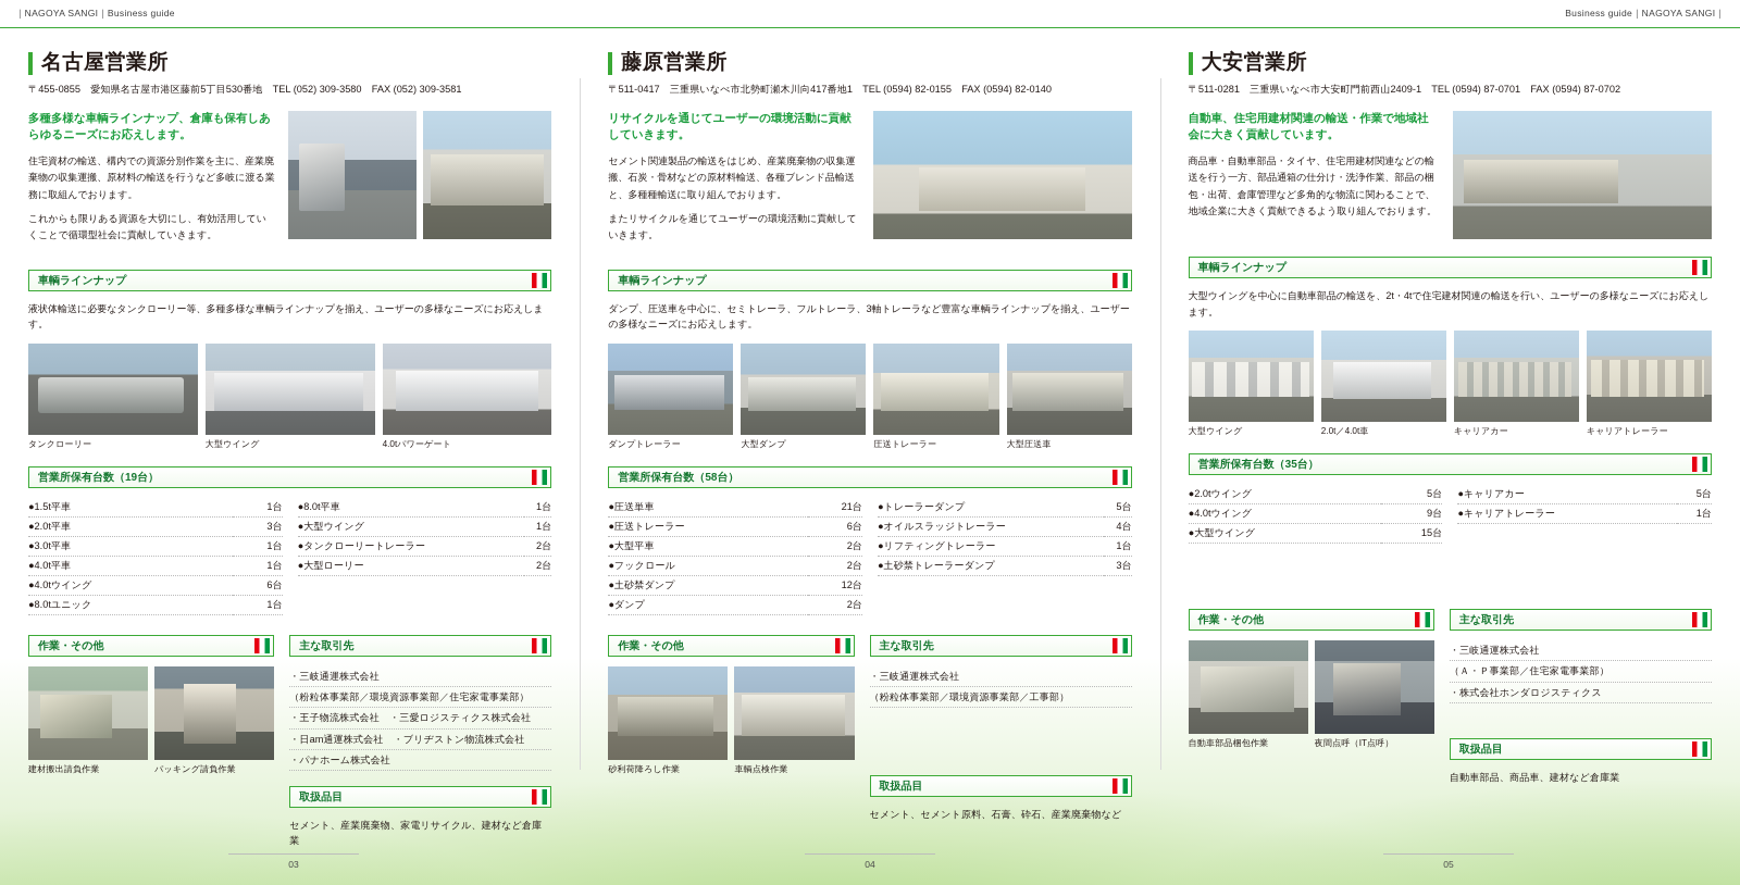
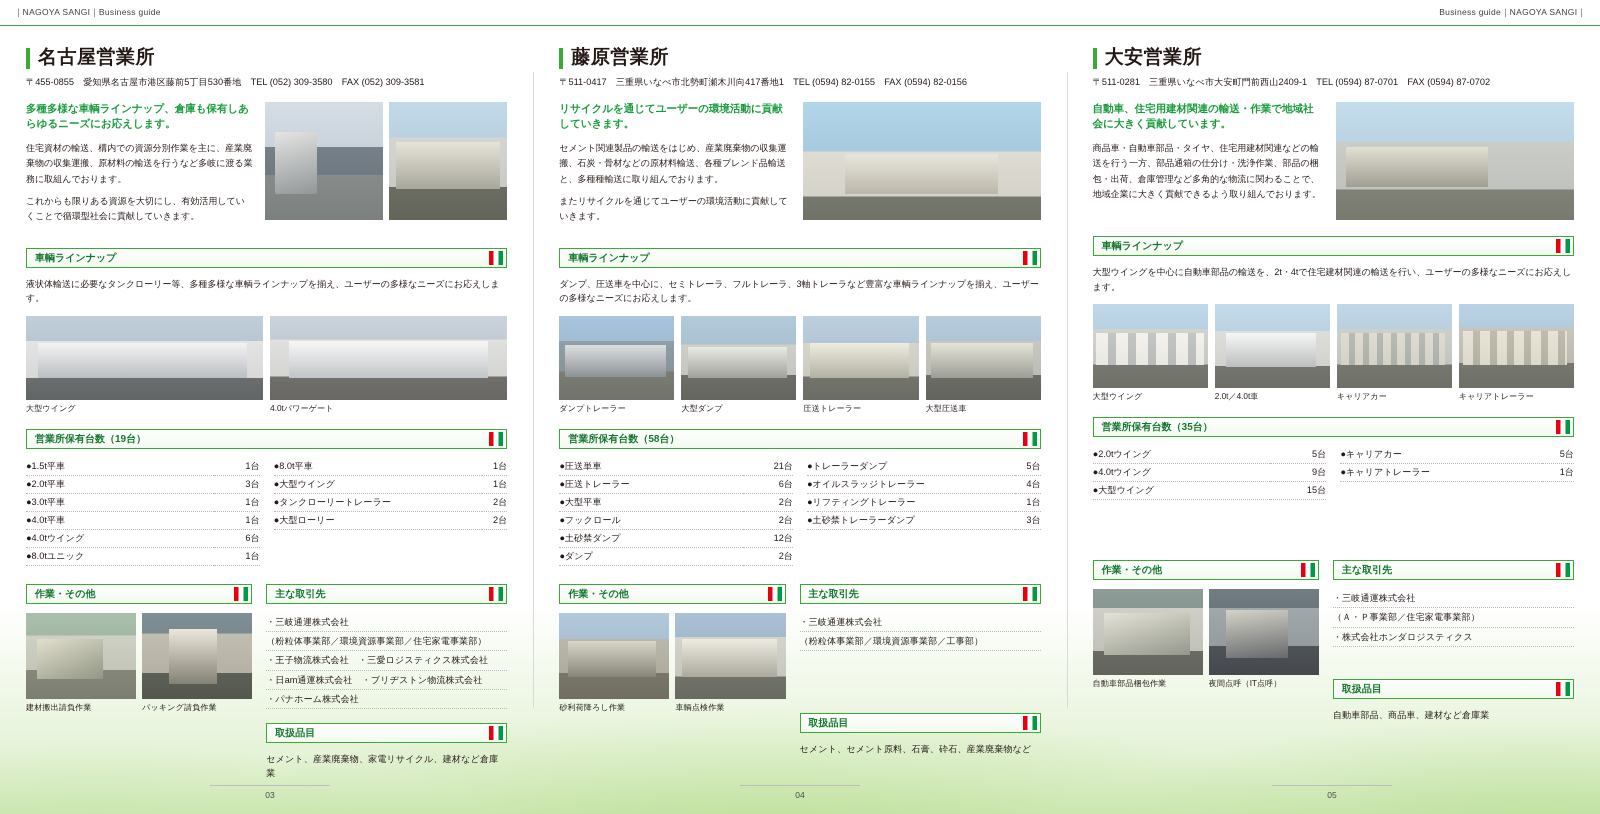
  ｜NAGOYA SANGI｜Business guide
  Business guide｜NAGOYA SANGI｜
  名古屋営業所
  〒455-0855 愛知県名古屋市港区藤前5丁目530番地 TEL (052) 309-3580 FAX (052) 309-3581
  多種多様な車輌ラインナップ、倉庫も保有しあらゆるニーズにお応えします。
  住宅資材の輸送、構内での資源分別作業を主に、産業廃棄物の収集運搬、原材料の輸送を行うなど多岐に渡る業務に取組んでおります。
  これからも限りある資源を大切にし、有効活用していくことで循環型社会に貢献していきます。
  車輌ラインナップ
  液状体輸送に必要なタンクローリー等、多種多様な車輌ラインナップを揃え、ユーザーの多様なニーズにお応えします。
- タンクローリー
  大型ウイング
  4.0tパワーゲート
  営業所保有台数（19台）
  ●1.5t平車	1台
  ●2.0t平車	3台
  ●3.0t平車	1台
  ●4.0t平車	1台
  ●4.0tウイング	6台
  ●8.0tユニック	1台
  ●8.0t平車	1台
  ●大型ウイング	1台
  ●タンクローリートレーラー	2台
  ●大型ローリー	2台
  作業・その他
  建材搬出請負作業
  パッキング請負作業
  主な取引先
  ・三岐通運株式会社
  （粉粒体事業部／環境資源事業部／住宅家電事業部）
  ・王子物流株式会社 ・三愛ロジスティクス株式会社
  ・日am通運株式会社 ・ブリヂストン物流株式会社
  ・パナホーム株式会社
  取扱品目
  セメント、産業廃棄物、家電リサイクル、建材など倉庫業
  藤原営業所
- 〒511-0417 三重県いなべ市北勢町瀬木川向417番地1 TEL (0594) 82-0155 FAX (0594) 82-0140
+ 〒511-0417 三重県いなべ市北勢町瀬木川向417番地1 TEL (0594) 82-0155 FAX (0594) 82-0156
  リサイクルを通じてユーザーの環境活動に貢献していきます。
  セメント関連製品の輸送をはじめ、産業廃棄物の収集運搬、石炭・骨材などの原材料輸送、各種ブレンド品輸送と、多種種輸送に取り組んでおります。
  またリサイクルを通じてユーザーの環境活動に貢献していきます。
  車輌ラインナップ
  ダンプ、圧送車を中心に、セミトレーラ、フルトレーラ、3軸トレーラなど豊富な車輌ラインナップを揃え、ユーザーの多様なニーズにお応えします。
  ダンプトレーラー
  大型ダンプ
  圧送トレーラー
  大型圧送車
  営業所保有台数（58台）
  ●圧送単車	21台
  ●圧送トレーラー	6台
  ●大型平車	2台
  ●フックロール	2台
  ●土砂禁ダンプ	12台
  ●ダンプ	2台
  ●トレーラーダンプ	5台
  ●オイルスラッジトレーラー	4台
  ●リフティングトレーラー	1台
  ●土砂禁トレーラーダンプ	3台
  作業・その他
  砂利荷降ろし作業
  車輌点検作業
  主な取引先
  ・三岐通運株式会社
  （粉粒体事業部／環境資源事業部／工事部）
  取扱品目
  セメント、セメント原料、石膏、砕石、産業廃棄物など
  大安営業所
  〒511-0281 三重県いなべ市大安町門前西山2409-1 TEL (0594) 87-0701 FAX (0594) 87-0702
  自動車、住宅用建材関連の輸送・作業で地域社会に大きく貢献しています。
  商品車・自動車部品・タイヤ、住宅用建材関連などの輸送を行う一方、部品通箱の仕分け・洗浄作業、部品の梱包・出荷、倉庫管理など多角的な物流に関わることで、地域企業に大きく貢献できるよう取り組んでおります。
  車輌ラインナップ
  大型ウイングを中心に自動車部品の輸送を、2t・4tで住宅建材関連の輸送を行い、ユーザーの多様なニーズにお応えします。
  大型ウイング
  2.0t／4.0t車
  キャリアカー
  キャリアトレーラー
  営業所保有台数（35台）
  ●2.0tウイング	5台
  ●4.0tウイング	9台
  ●大型ウイング	15台
  ●キャリアカー	5台
  ●キャリアトレーラー	1台
  作業・その他
  自動車部品梱包作業
  夜間点呼（IT点呼）
  主な取引先
  ・三岐通運株式会社
  （Ａ・Ｐ事業部／住宅家電事業部）
  ・株式会社ホンダロジスティクス
  取扱品目
  自動車部品、商品車、建材など倉庫業
  03
  04
  05
